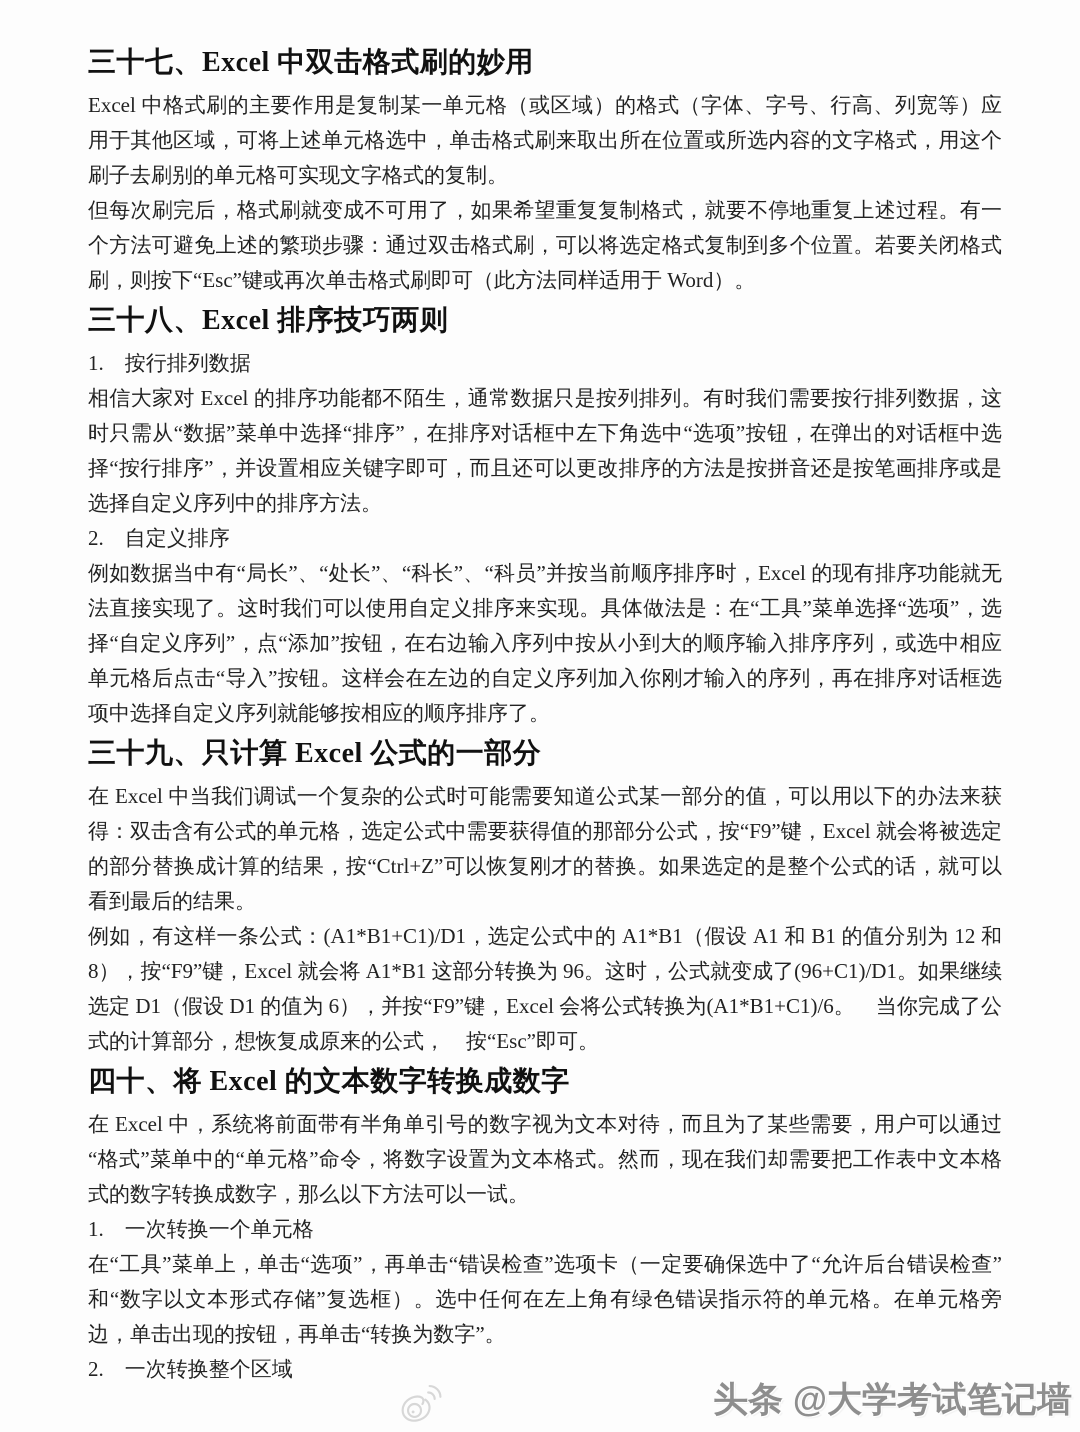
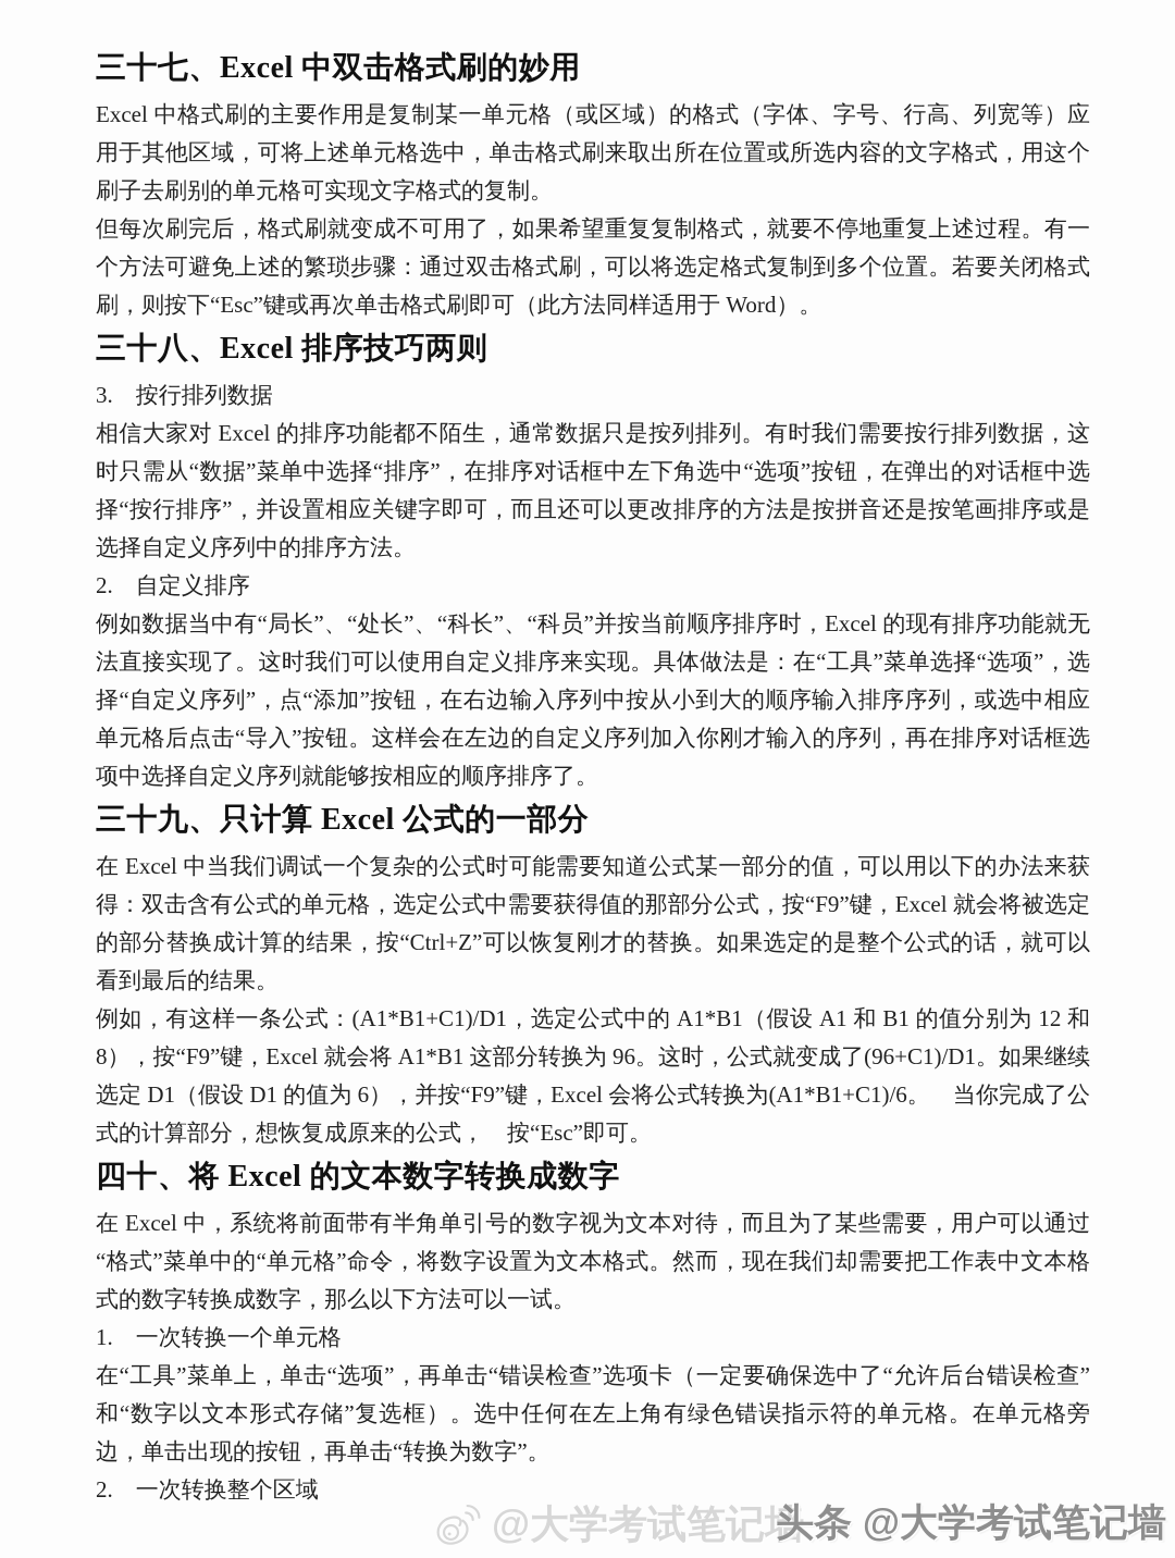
  三十七、Excel 中双击格式刷的妙用
  Excel 中格式刷的主要作用是复制某一单元格（或区域）的格式（字体、字号、行高、列宽等）应用于其他区域，可将上述单元格选中，单击格式刷来取出所在位置或所选内容的文字格式，用这个刷子去刷别的单元格可实现文字格式的复制。
  但每次刷完后，格式刷就变成不可用了，如果希望重复复制格式，就要不停地重复上述过程。有一个方法可避免上述的繁琐步骤：通过双击格式刷，可以将选定格式复制到多个位置。若要关闭格式刷，则按下“Esc”键或再次单击格式刷即可（此方法同样适用于 Word）。
  三十八、Excel 排序技巧两则
- 1. 按行排列数据
+ 3. 按行排列数据
  相信大家对 Excel 的排序功能都不陌生，通常数据只是按列排列。有时我们需要按行排列数据，这时只需从“数据”菜单中选择“排序”，在排序对话框中左下角选中“选项”按钮，在弹出的对话框中选择“按行排序”，并设置相应关键字即可，而且还可以更改排序的方法是按拼音还是按笔画排序或是选择自定义序列中的排序方法。
  2. 自定义排序
  例如数据当中有“局长”、“处长”、“科长”、“科员”并按当前顺序排序时，Excel 的现有排序功能就无法直接实现了。这时我们可以使用自定义排序来实现。具体做法是：在“工具”菜单选择“选项”，选择“自定义序列”，点“添加”按钮，在右边输入序列中按从小到大的顺序输入排序序列，或选中相应单元格后点击“导入”按钮。这样会在左边的自定义序列加入你刚才输入的序列，再在排序对话框选项中选择自定义序列就能够按相应的顺序排序了。
  三十九、只计算 Excel 公式的一部分
  在 Excel 中当我们调试一个复杂的公式时可能需要知道公式某一部分的值，可以用以下的办法来获得：双击含有公式的单元格，选定公式中需要获得值的那部分公式，按“F9”键，Excel 就会将被选定的部分替换成计算的结果，按“Ctrl+Z”可以恢复刚才的替换。如果选定的是整个公式的话，就可以看到最后的结果。
  例如，有这样一条公式：(A1*B1+C1)/D1，选定公式中的 A1*B1（假设 A1 和 B1 的值分别为 12 和 8），按“F9”键，Excel 就会将 A1*B1 这部分转换为 96。这时，公式就变成了(96+C1)/D1。如果继续选定 D1（假设 D1 的值为 6），并按“F9”键，Excel 会将公式转换为(A1*B1+C1)/6。 当你完成了公式的计算部分，想恢复成原来的公式， 按“Esc”即可。
  四十、将 Excel 的文本数字转换成数字
  在 Excel 中，系统将前面带有半角单引号的数字视为文本对待，而且为了某些需要，用户可以通过“格式”菜单中的“单元格”命令，将数字设置为文本格式。然而，现在我们却需要把工作表中文本格式的数字转换成数字，那么以下方法可以一试。
  1. 一次转换一个单元格
  在“工具”菜单上，单击“选项”，再单击“错误检查”选项卡（一定要确保选中了“允许后台错误检查”和“数字以文本形式存储”复选框）。选中任何在左上角有绿色错误指示符的单元格。在单元格旁边，单击出现的按钮，再单击“转换为数字”。
  2. 一次转换整个区域
+ @大学考试笔记墙
  头条 @大学考试笔记墙
